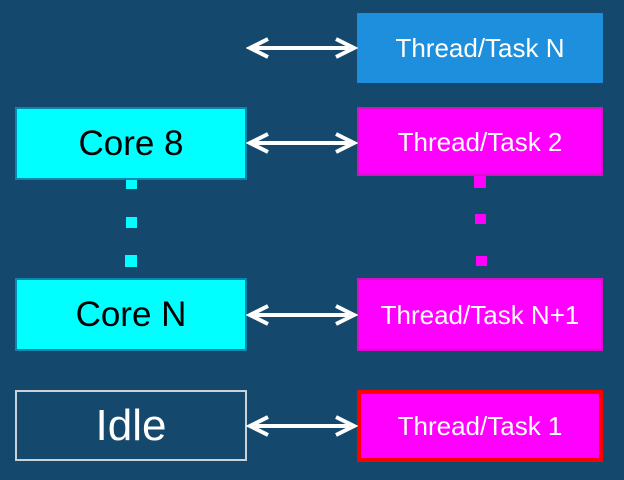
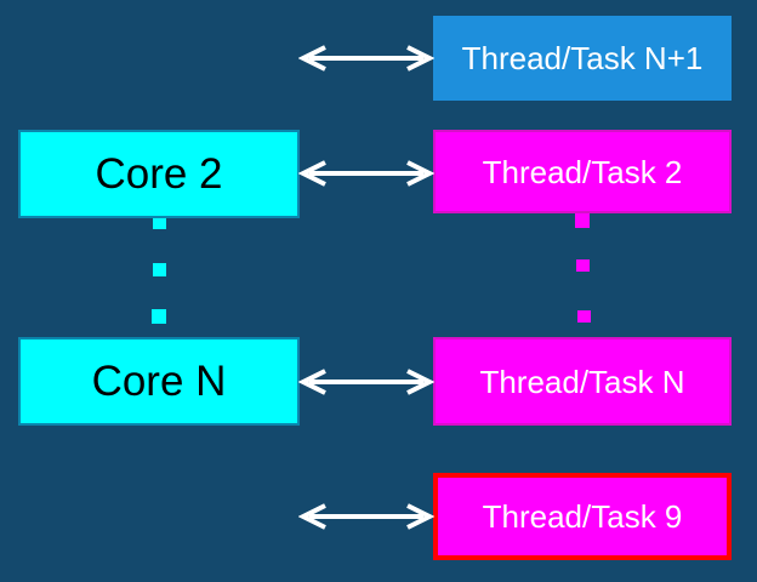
- Core 8
+ Core 2
  Core N
- Idle
- Thread/Task N
+ Thread/Task N+1
  Thread/Task 2
- Thread/Task N+1
+ Thread/Task N
- Thread/Task 1
+ Thread/Task 9
